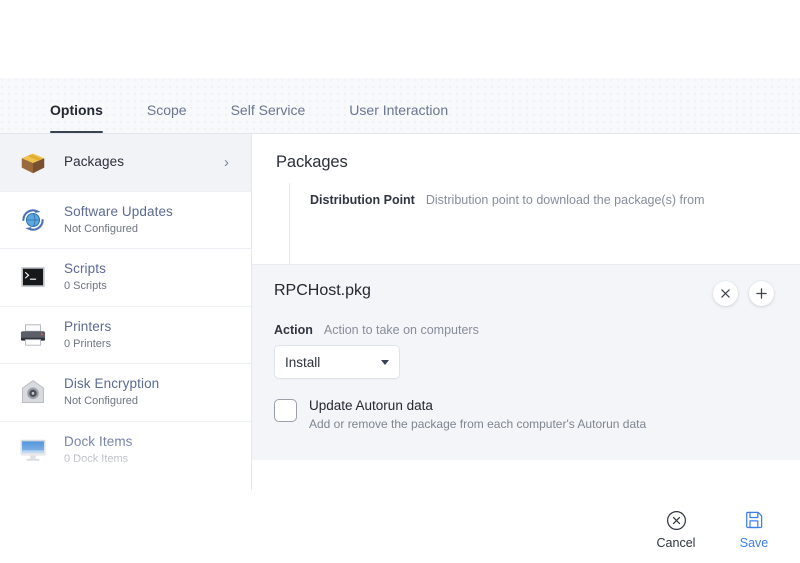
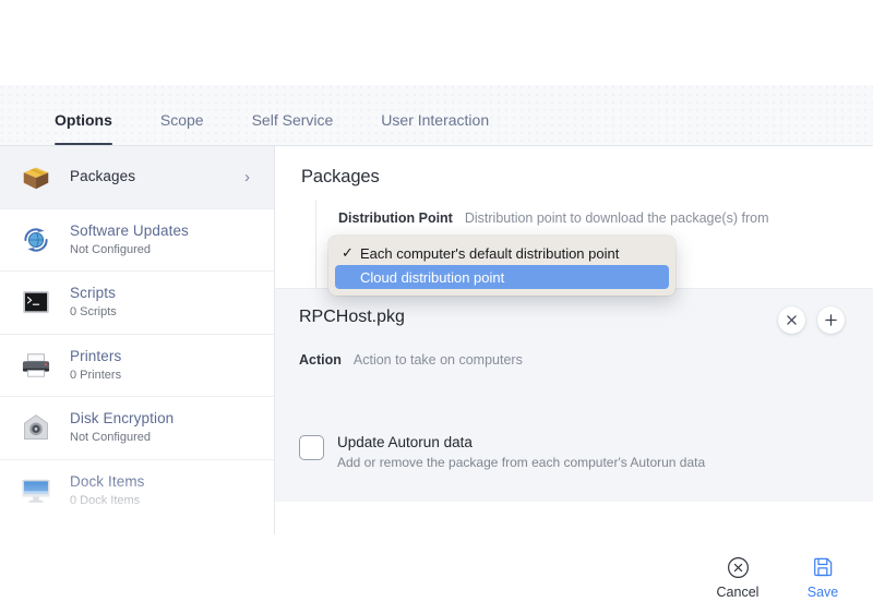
  Options
  Scope
  Self Service
  User Interaction
  Packages
  ›
  Software Updates
  Not Configured
  Scripts
  0 Scripts
  Printers
  0 Printers
  Disk Encryption
  Not Configured
  Packages
  Distribution Point
  Distribution point to download the package(s) from
+ ✓
+ Each computer's default distribution point
+ Cloud distribution point
  RPCHost.pkg
  Action
  Action to take on computers
- Install
  Update Autorun data
  Add or remove the package from each computer's Autorun data
  Cancel
  Save
